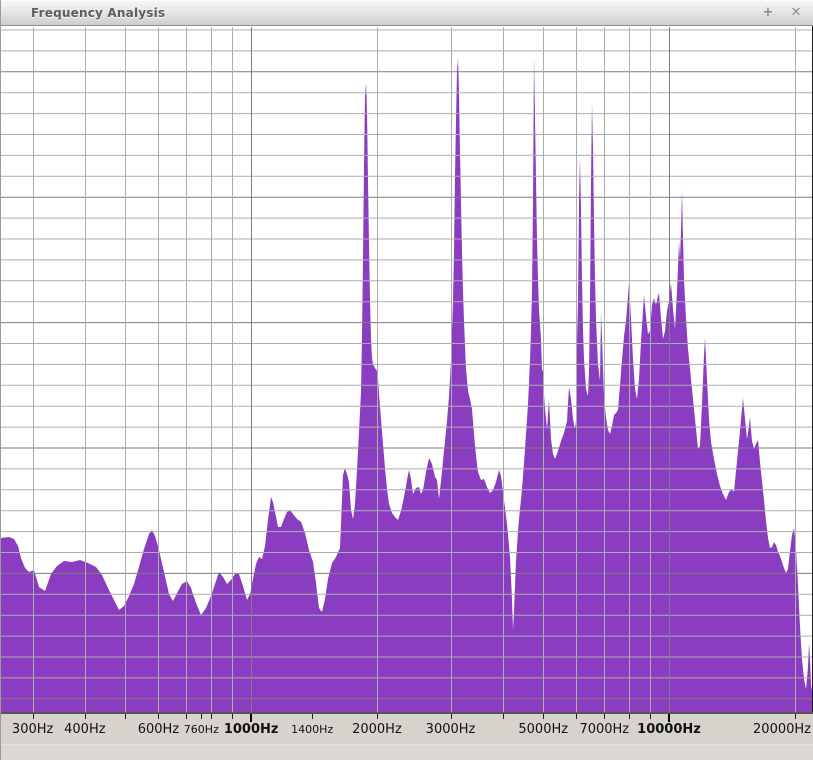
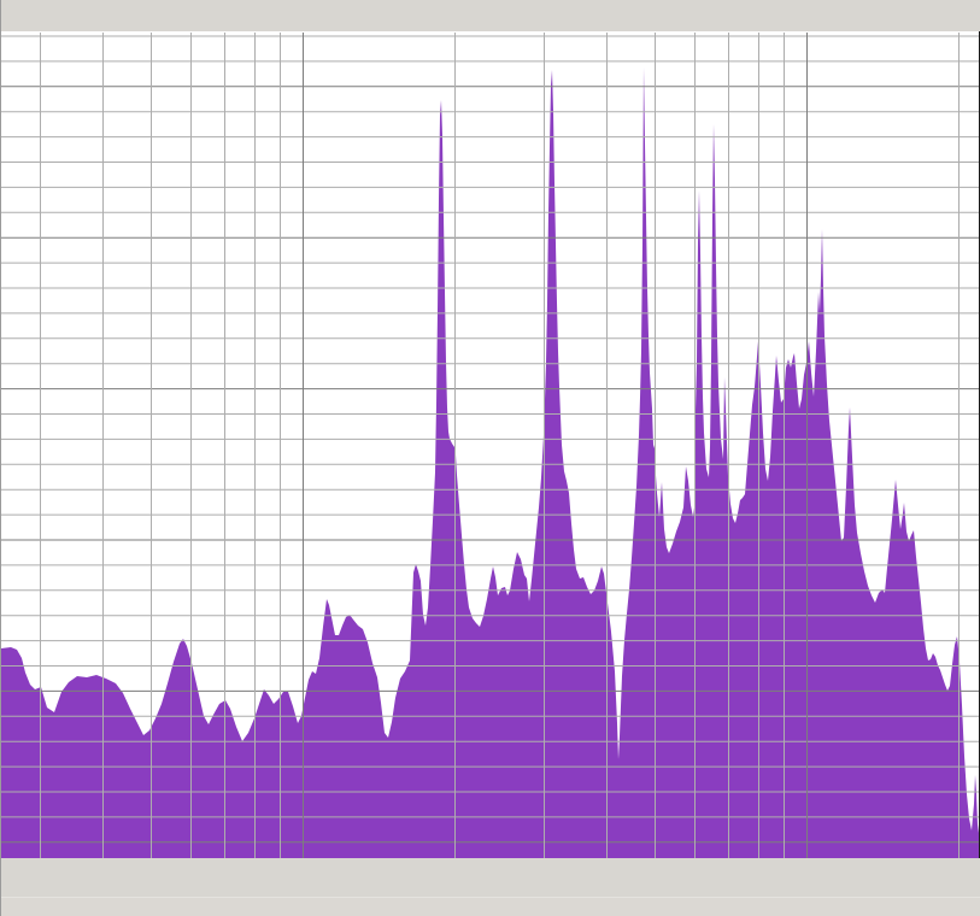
- Frequency Analysis
- +
- ✕
- 300Hz
- 400Hz
- 600Hz
- 760Hz
- 1000Hz
- 1400Hz
- 2000Hz
- 3000Hz
- 5000Hz
- 7000Hz
- 10000Hz
- 20000Hz
